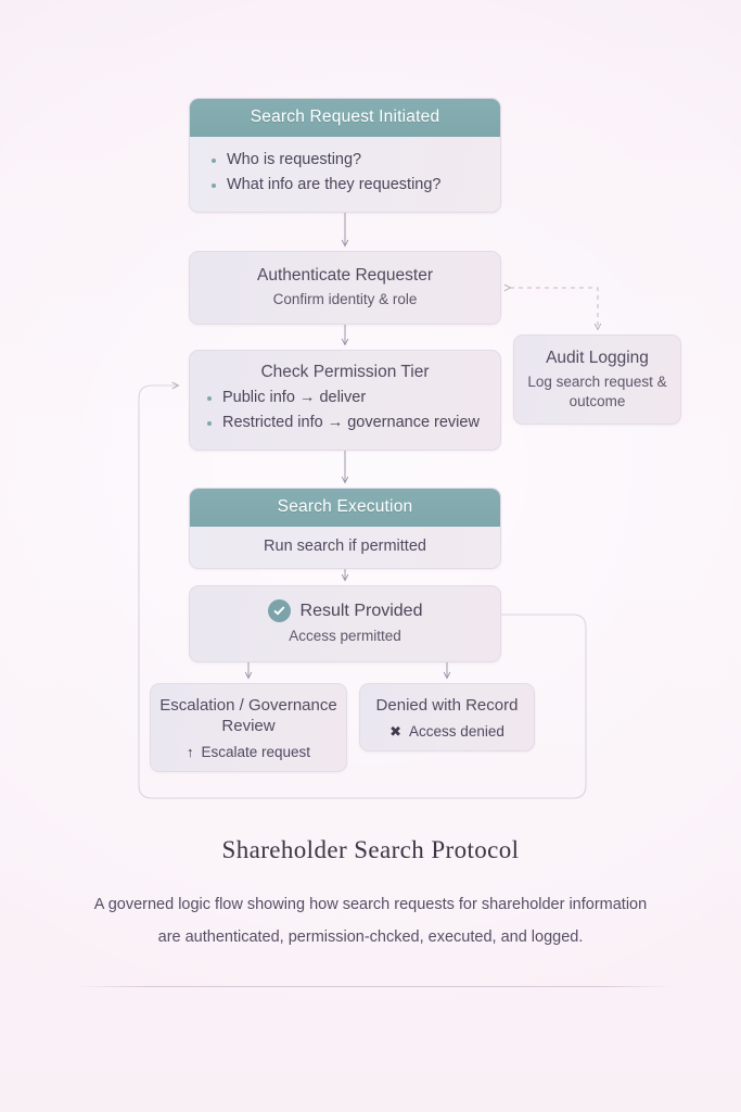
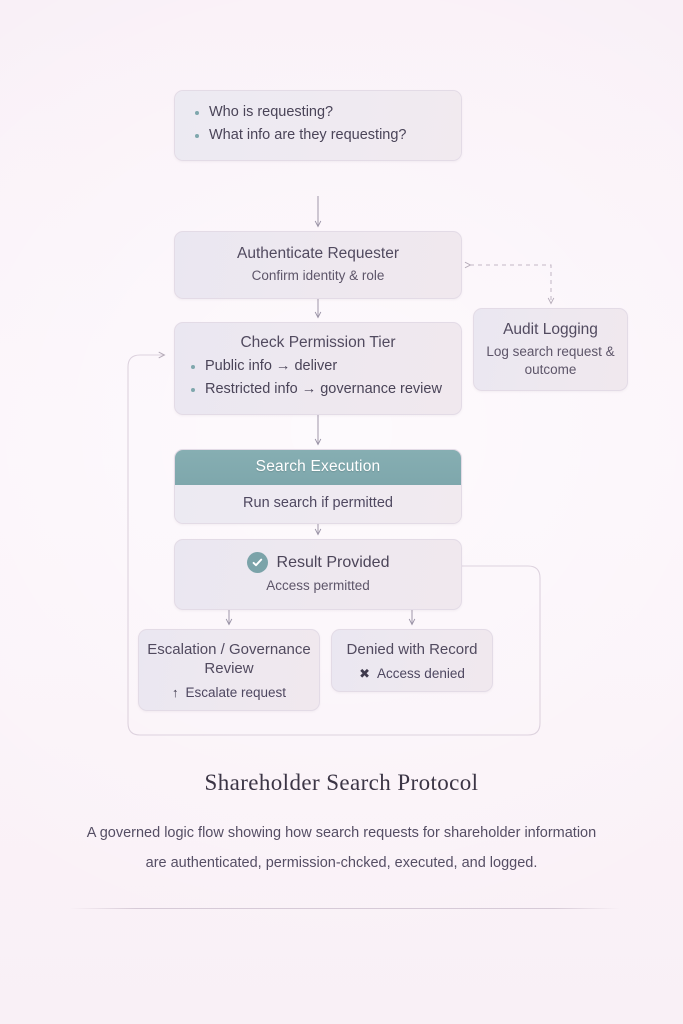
- Search Request Initiated
  Who is requesting?
  What info are they requesting?
  Authenticate Requester
  Confirm identity & role
  Check Permission Tier
  Public info → deliver
  Restricted info → governance review
  Audit Logging
  Log search request & outcome
  Search Execution
  Run search if permitted
  Result Provided
  Access permitted
  Escalation / Governance Review
  ↑
  Escalate request
  Denied with Record
  ✖
  Access denied
  Shareholder Search Protocol
  A governed logic flow showing how search requests for shareholder information are authenticated, permission-chcked, executed, and logged.
